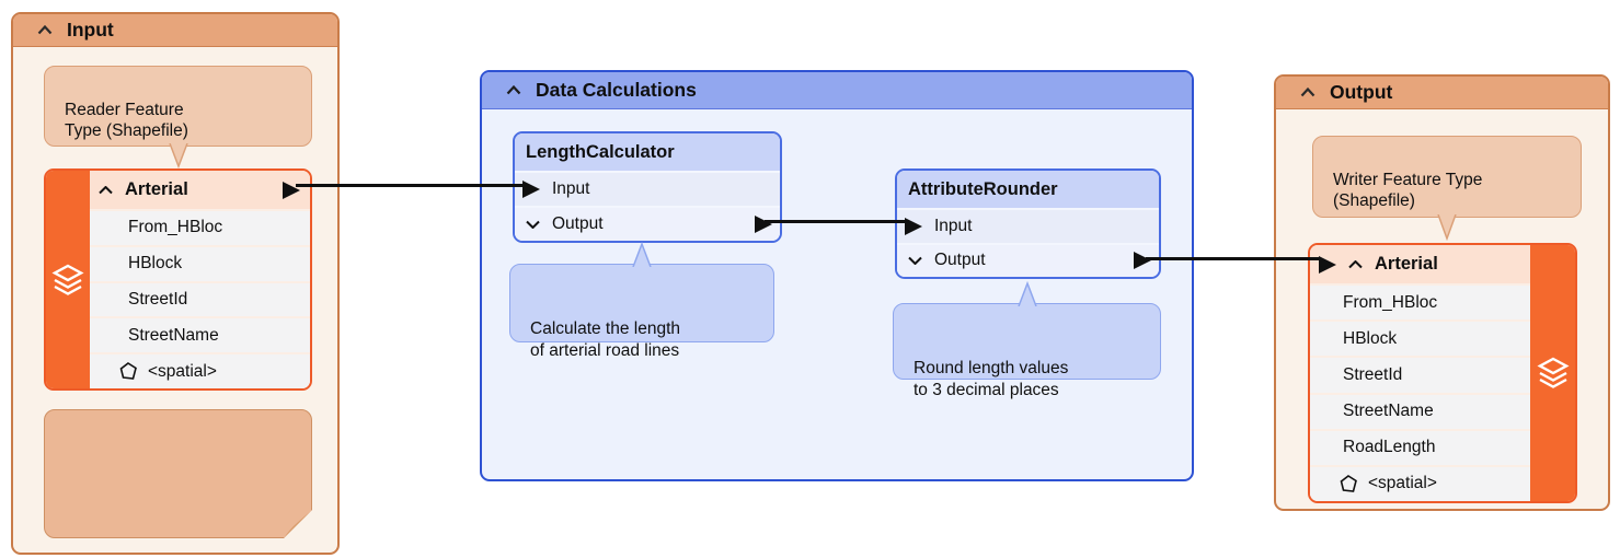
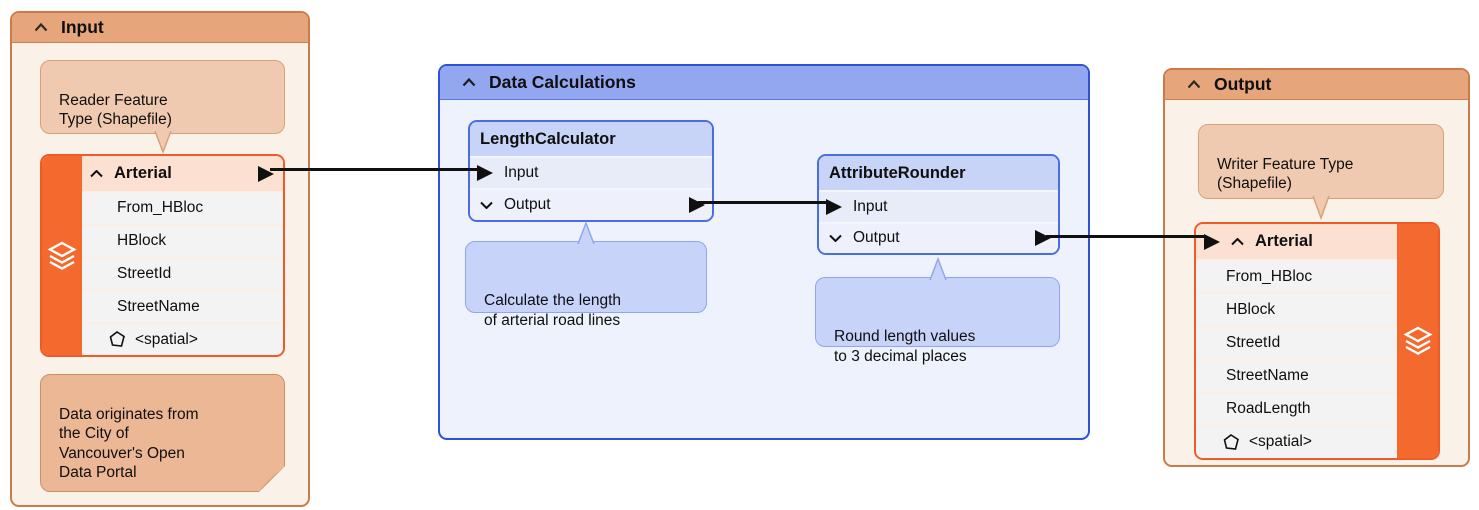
  Input
  Reader Feature
  Type (Shapefile)
  Arterial
  From_HBloc
  HBlock
  StreetId
  StreetName
  <spatial>
+ Data originates from
+ the City of
+ Vancouver's Open
+ Data Portal
  Data Calculations
  LengthCalculator
  Input
  Output
  Calculate the length
  of arterial road lines
  AttributeRounder
  Input
  Output
  Round length values
  to 3 decimal places
  Output
  Writer Feature Type
  (Shapefile)
  Arterial
  From_HBloc
  HBlock
  StreetId
  StreetName
  RoadLength
  <spatial>
